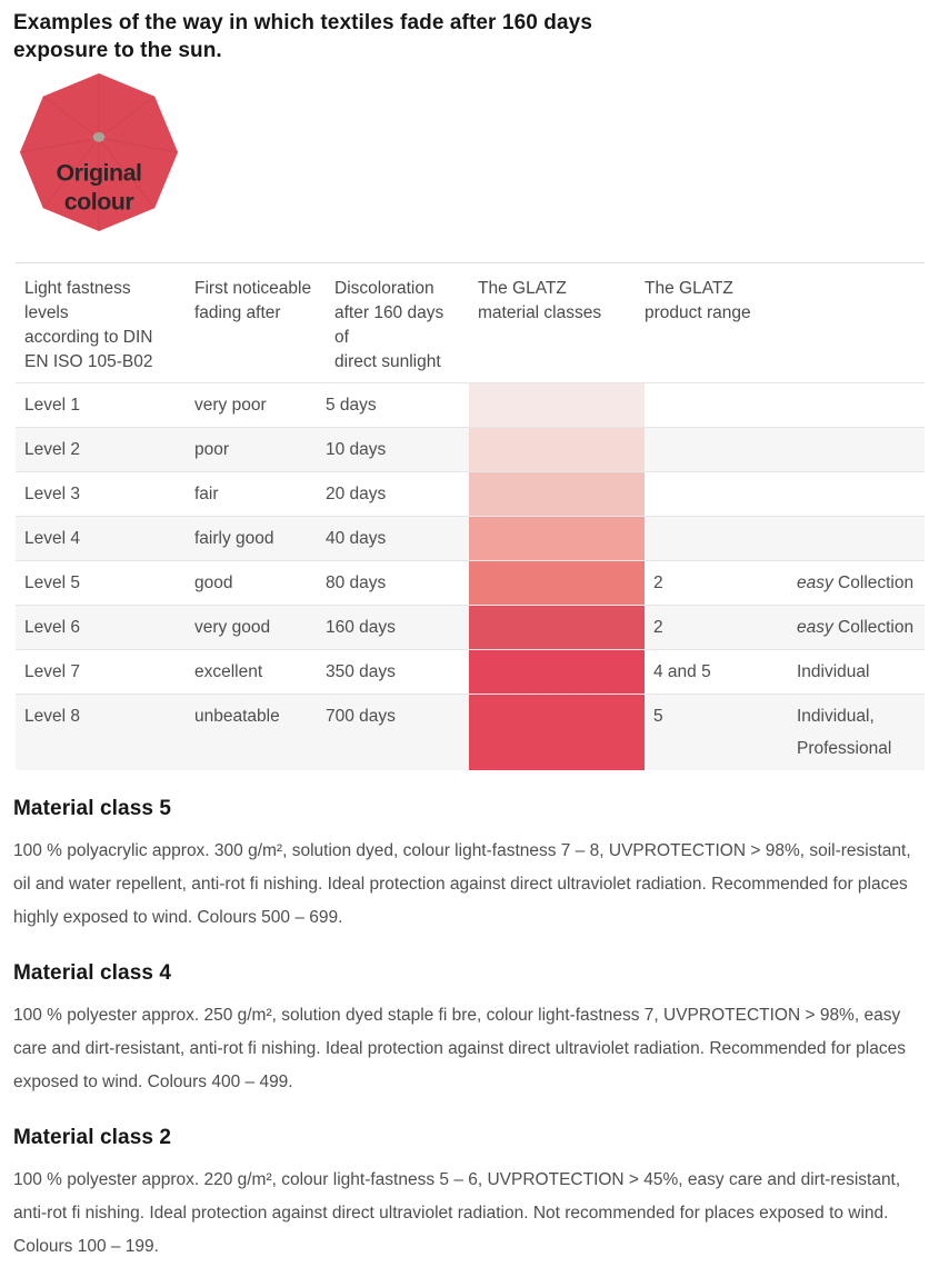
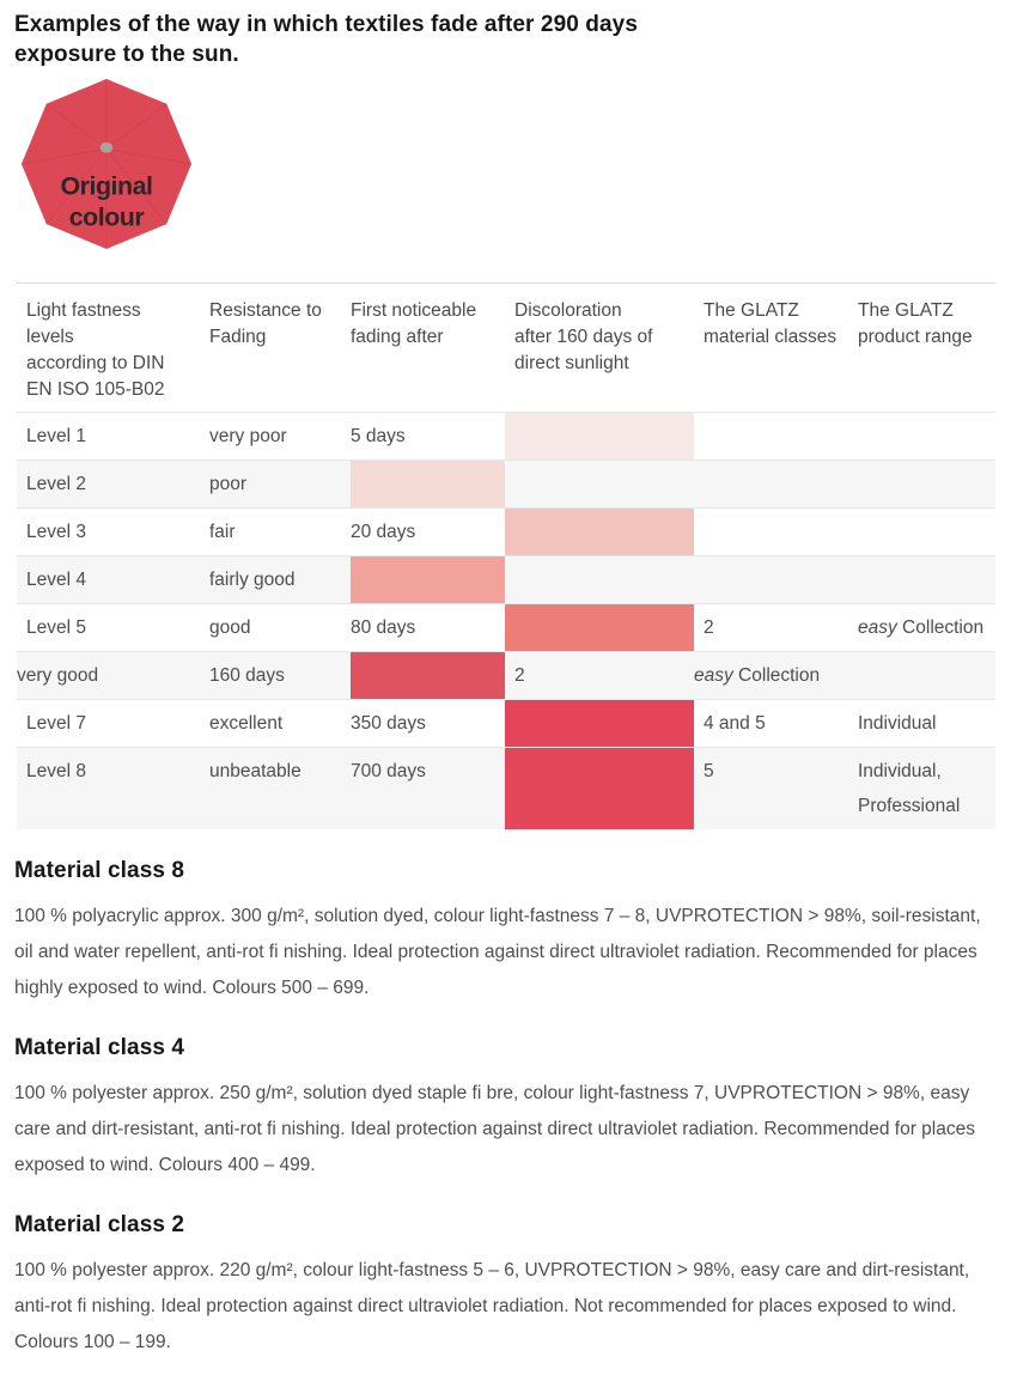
- Examples of the way in which textiles fade after 160 days exposure to the sun.
+ Examples of the way in which textiles fade after 290 days exposure to the sun.
  Original
  colour
  Light fastness
  levels
  according to DIN
  EN ISO 105-B02
+ Resistance to
+ Fading
  First noticeable
  fading after
  Discoloration
  after 160 days of
  direct sunlight
  The GLATZ
  material classes
  The GLATZ
  product range
  Level 1
  very poor
  5 days
  Level 2
  poor
- 10 days
  Level 3
  fair
  20 days
  Level 4
  fairly good
- 40 days
  Level 5
  good
  80 days
  2
  easy Collection
- Level 6
  very good
  160 days
  2
  easy Collection
  Level 7
  excellent
  350 days
  4 and 5
  Individual
  Level 8
  unbeatable
  700 days
  5
  Individual,
  Professional
- Material class 5
+ Material class 8
  100 % polyacrylic approx. 300 g/m², solution dyed, colour light-fastness 7 – 8, UVPROTECTION > 98%, soil-resistant, oil and water repellent, anti-rot fi nishing. Ideal protection against direct ultraviolet radiation. Recommended for places highly exposed to wind. Colours 500 – 699.
  Material class 4
  100 % polyester approx. 250 g/m², solution dyed staple fi bre, colour light-fastness 7, UVPROTECTION > 98%, easy care and dirt-resistant, anti-rot fi nishing. Ideal protection against direct ultraviolet radiation. Recommended for places exposed to wind. Colours 400 – 499.
  Material class 2
- 100 % polyester approx. 220 g/m², colour light-fastness 5 – 6, UVPROTECTION > 45%, easy care and dirt-resistant, anti-rot fi nishing. Ideal protection against direct ultraviolet radiation. Not recommended for places exposed to wind. Colours 100 – 199.
+ 100 % polyester approx. 220 g/m², colour light-fastness 5 – 6, UVPROTECTION > 98%, easy care and dirt-resistant, anti-rot fi nishing. Ideal protection against direct ultraviolet radiation. Not recommended for places exposed to wind. Colours 100 – 199.
